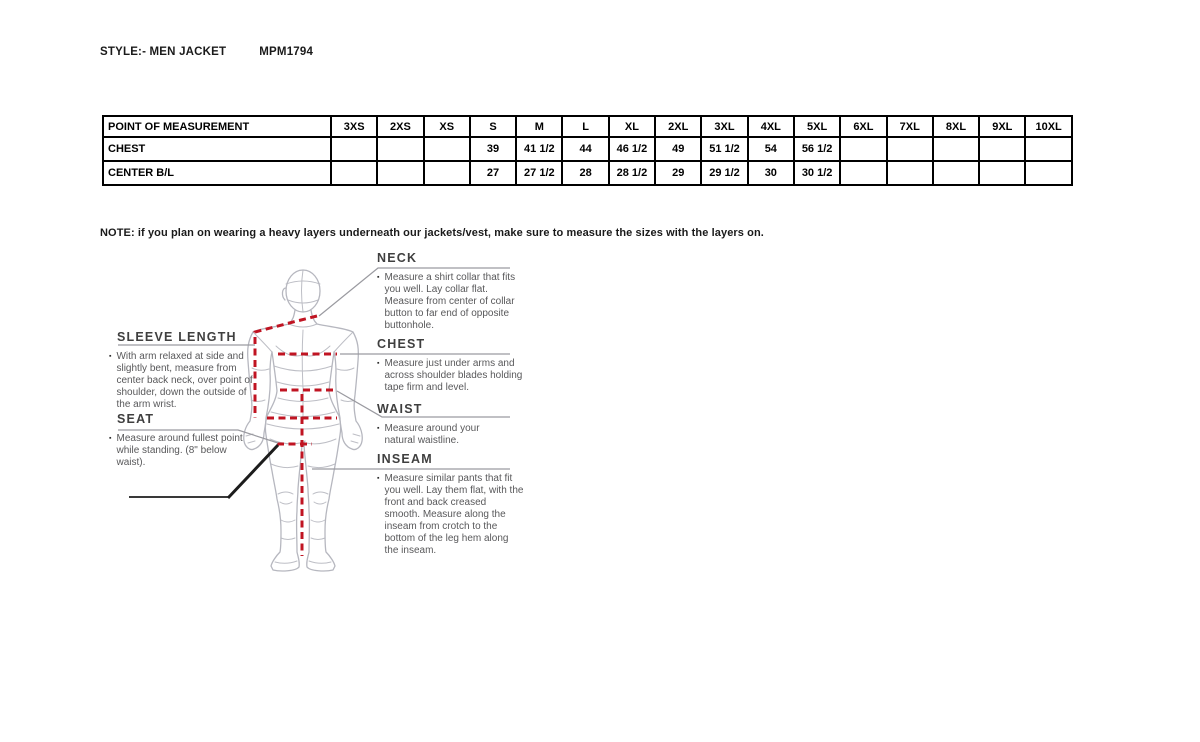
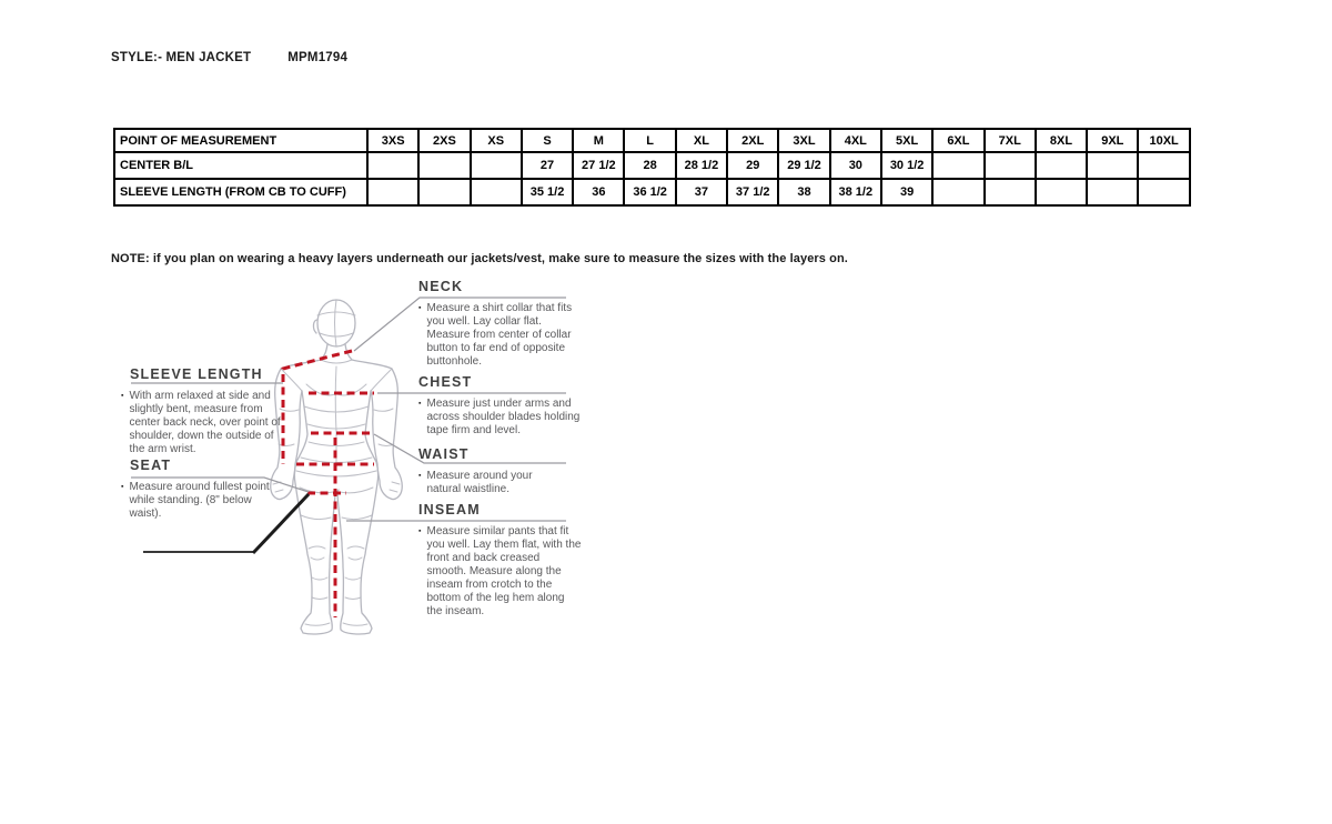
  STYLE:- MEN JACKET MPM1794
  POINT OF MEASUREMENT	3XS	2XS	XS	S	M	L	XL	2XL	3XL	4XL	5XL	6XL	7XL	8XL	9XL	10XL
- CHEST				39	41 1/2	44	46 1/2	49	51 1/2	54	56 1/2
  CENTER B/L				27	27 1/2	28	28 1/2	29	29 1/2	30	30 1/2
+ SLEEVE LENGTH (FROM CB TO CUFF)				35 1/2	36	36 1/2	37	37 1/2	38	38 1/2	39
  NOTE: if you plan on wearing a heavy layers underneath our jackets/vest, make sure to measure the sizes with the layers on.
  SLEEVE LENGTH
  With arm relaxed at side and slightly bent, measure from center back neck, over point of shoulder, down the outside of the arm wrist.
  SEAT
  Measure around fullest point while standing. (8" below waist).
  NECK
  Measure a shirt collar that fits you well. Lay collar flat. Measure from center of collar button to far end of opposite buttonhole.
  CHEST
  Measure just under arms and across shoulder blades holding tape firm and level.
  WAIST
  Measure around your natural waistline.
  INSEAM
  Measure similar pants that fit you well. Lay them flat, with the front and back creased smooth. Measure along the inseam from crotch to the bottom of the leg hem along the inseam.
